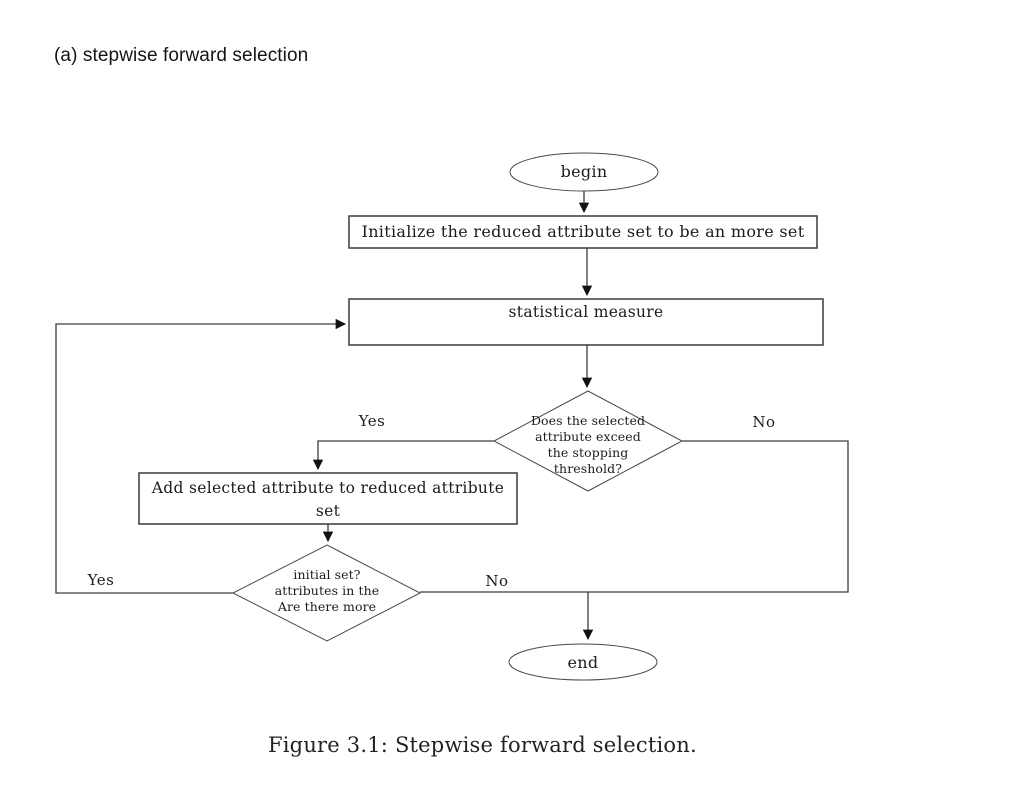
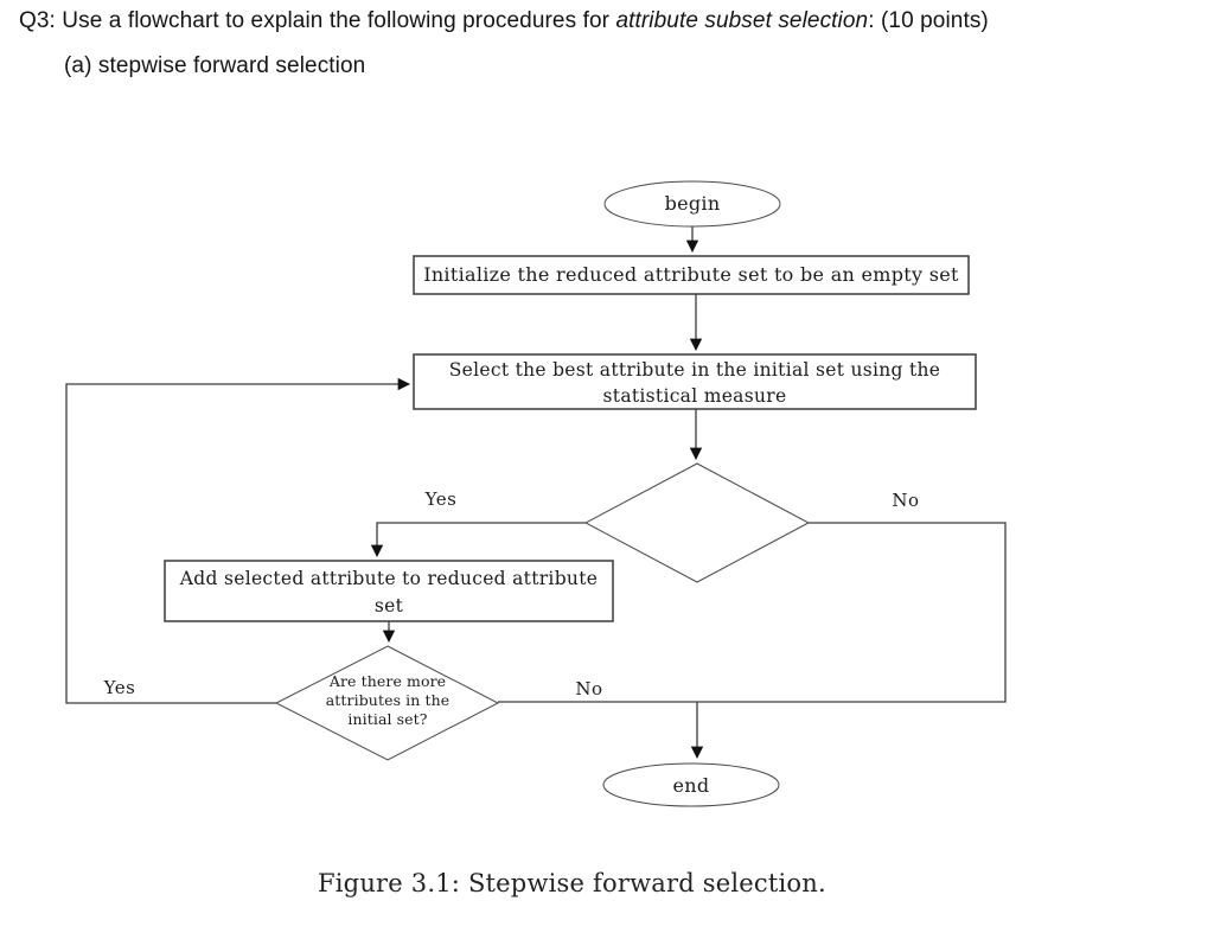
+ Q3: Use a flowchart to explain the following procedures for attribute subset selection: (10 points)
  (a) stepwise forward selection
  begin
- Initialize the reduced attribute set to be an more set
+ Initialize the reduced attribute set to be an empty set
+ Select the best attribute in the initial set using the
  statistical measure
- Does the selected
- attribute exceed
- the stopping
- threshold?
  Add selected attribute to reduced attribute
  set
- initial set?
+ Are there more
  attributes in the
- Are there more
+ initial set?
  end
  Yes
  No
  Yes
  No
  Figure 3.1: Stepwise forward selection.
